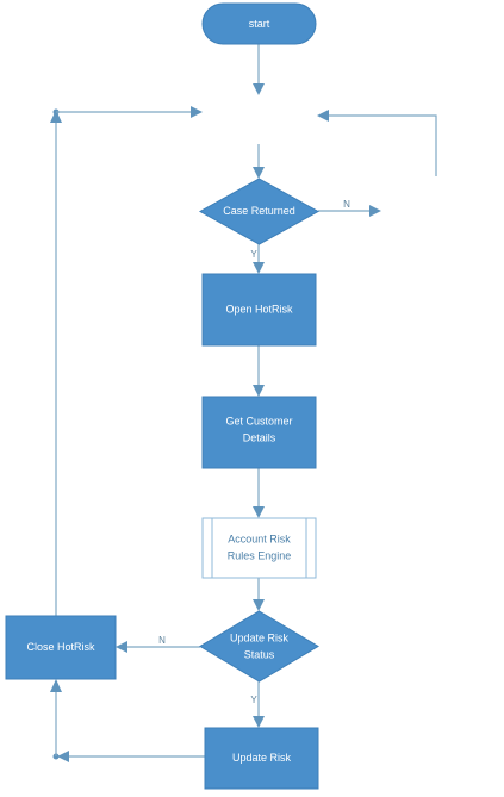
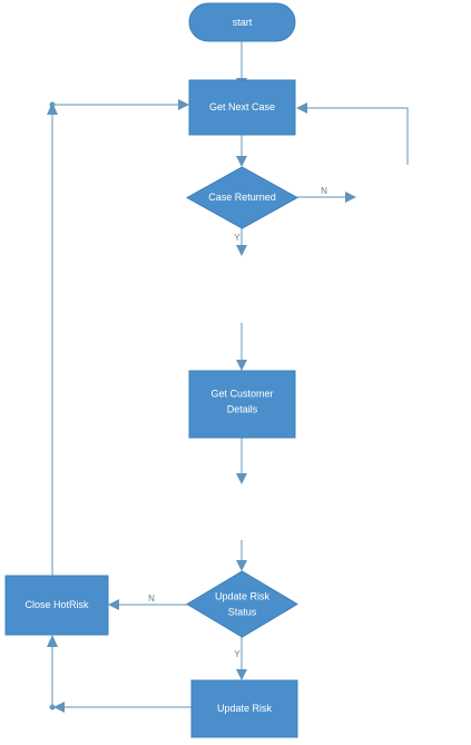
  N
  Y
  N
  Y
  start
+ Get Next Case
  Case Returned
- Open HotRisk
  Get Customer
  Details
- Account Risk
- Rules Engine
  Update Risk
  Status
  Close HotRisk
  Update Risk
